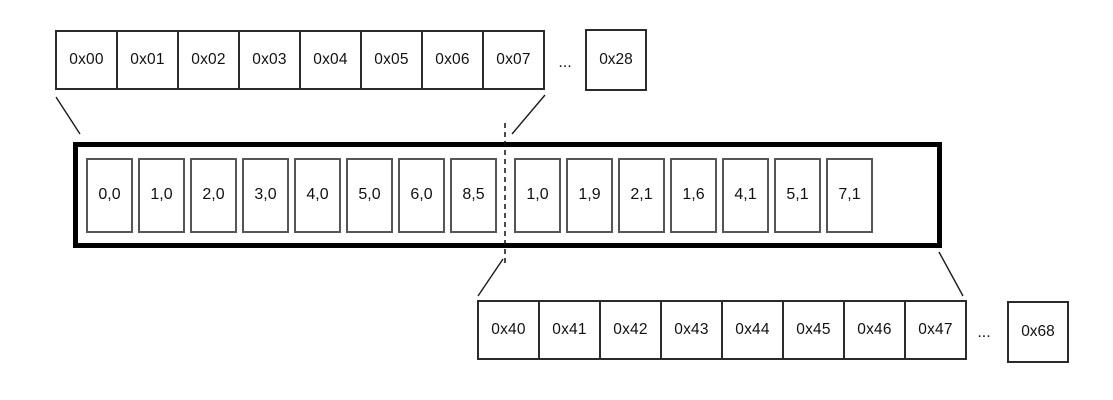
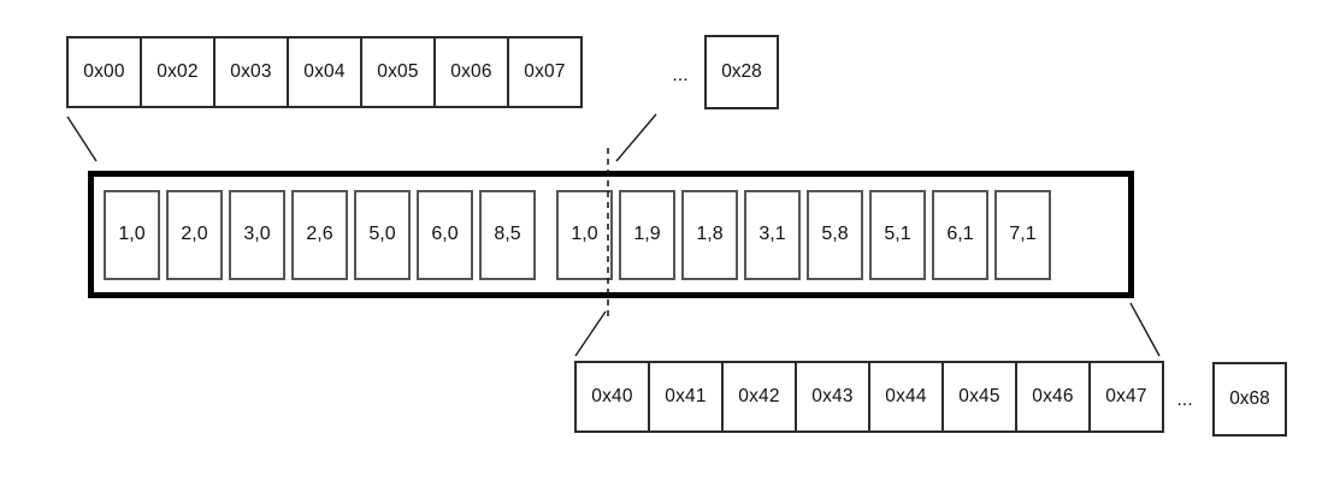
  0x00
- 0x01
  0x02
  0x03
  0x04
  0x05
  0x06
  0x07
  ...
  0x28
- 0,0
  1,0
  2,0
  3,0
- 4,0
+ 2,6
  5,0
  6,0
  8,5
  1,0
  1,9
- 2,1
+ 1,8
- 1,6
+ 3,1
- 4,1
+ 5,8
  5,1
+ 6,1
  7,1
  0x40
  0x41
  0x42
  0x43
  0x44
  0x45
  0x46
  0x47
  ...
  0x68
